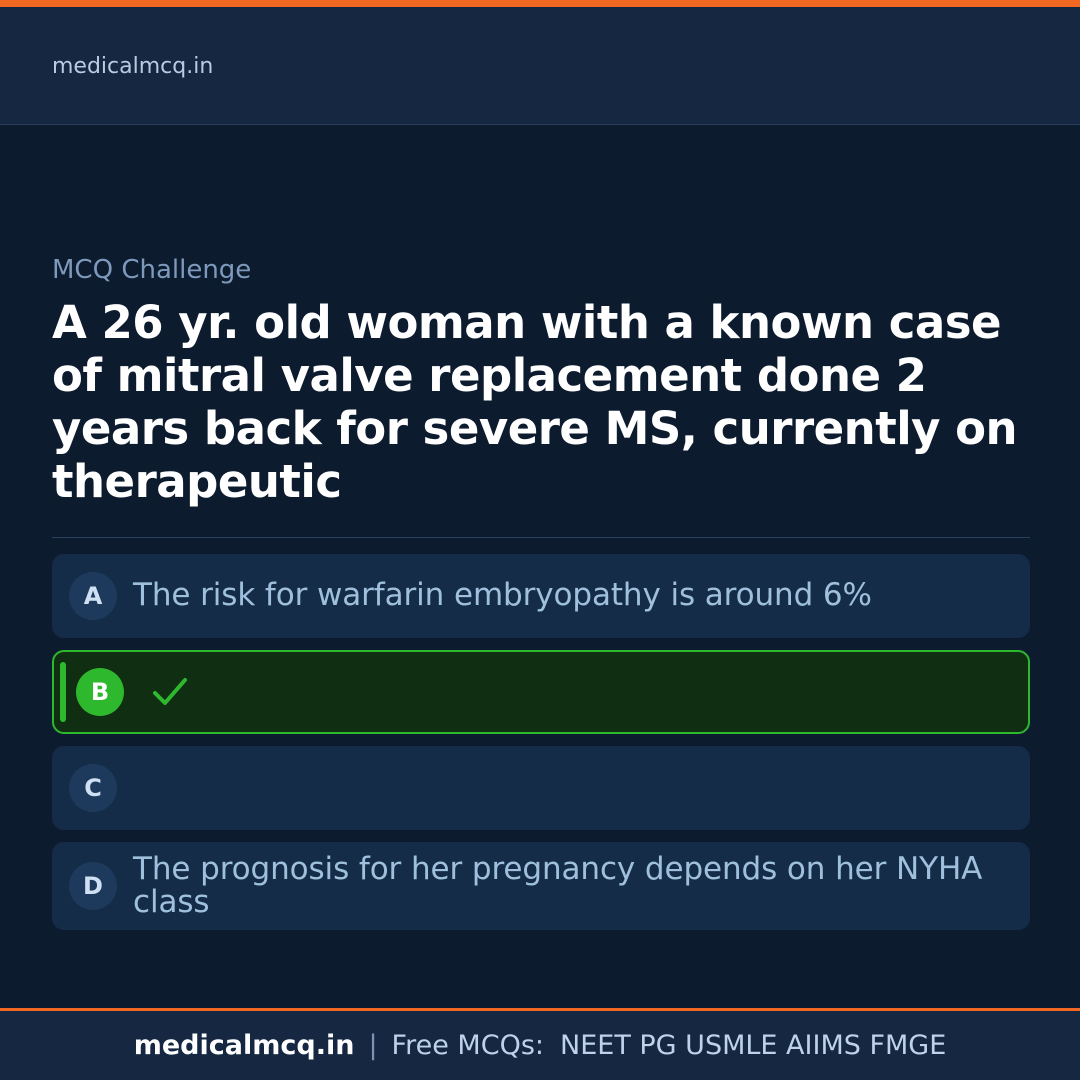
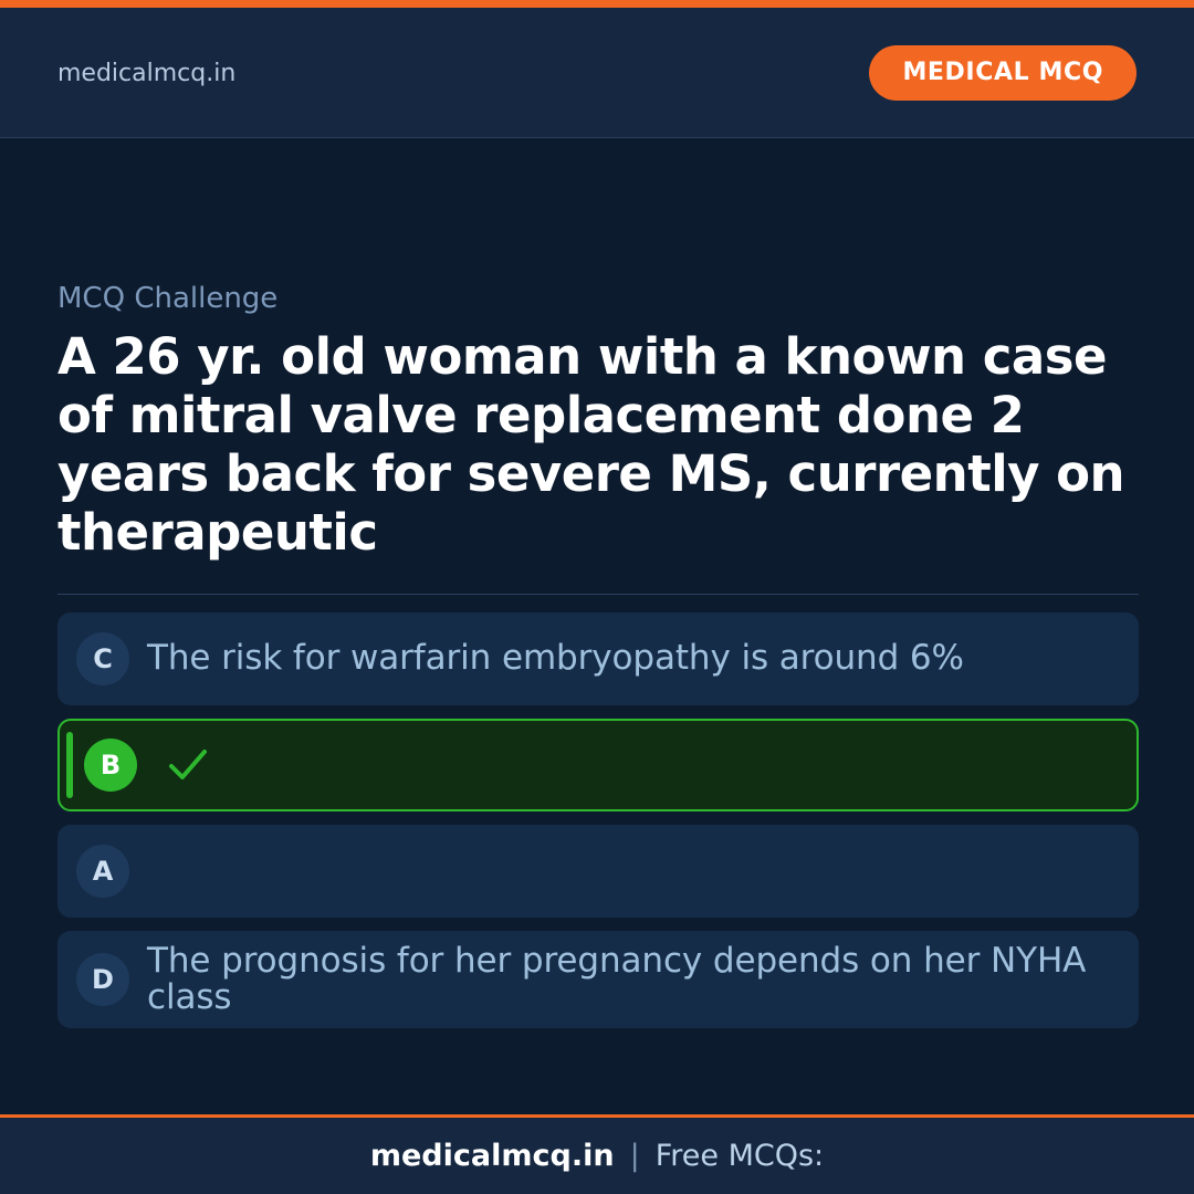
  medicalmcq.in
+ MEDICAL MCQ
  MCQ Challenge
  A 26 yr. old woman with a known case of mitral valve replacement done 2 years back for severe MS, currently on therapeutic
- A
+ C
  The risk for warfarin embryopathy is around 6%
  B
- C
+ A
  D
  The prognosis for her pregnancy depends on her NYHA class
  medicalmcq.in
  |
  Free MCQs:
- NEET PG USMLE AIIMS FMGE
